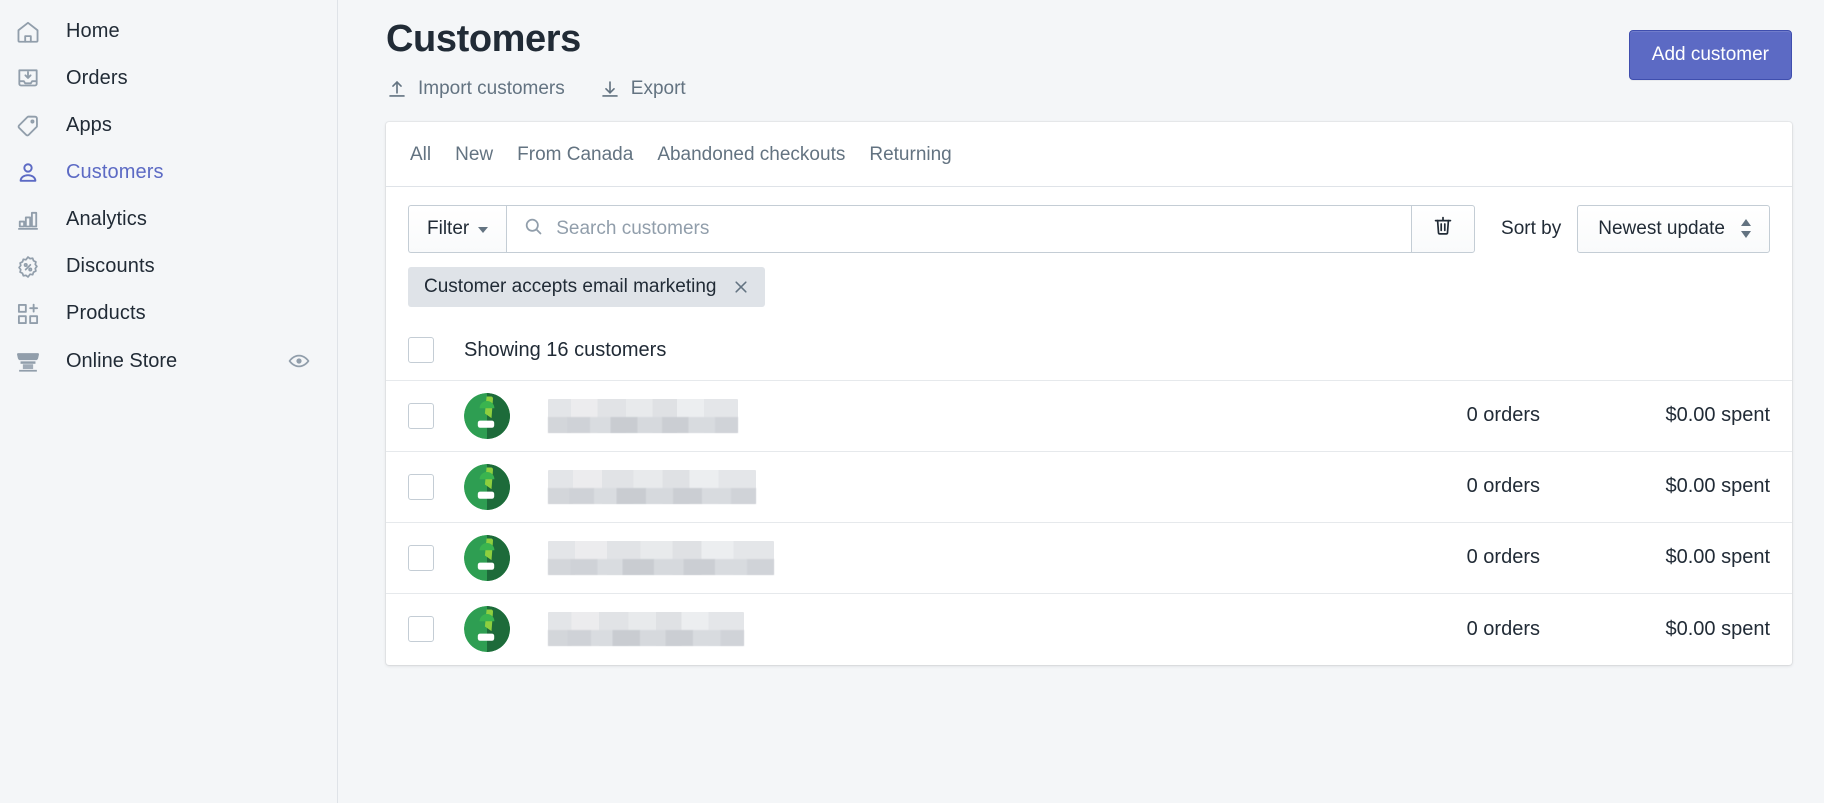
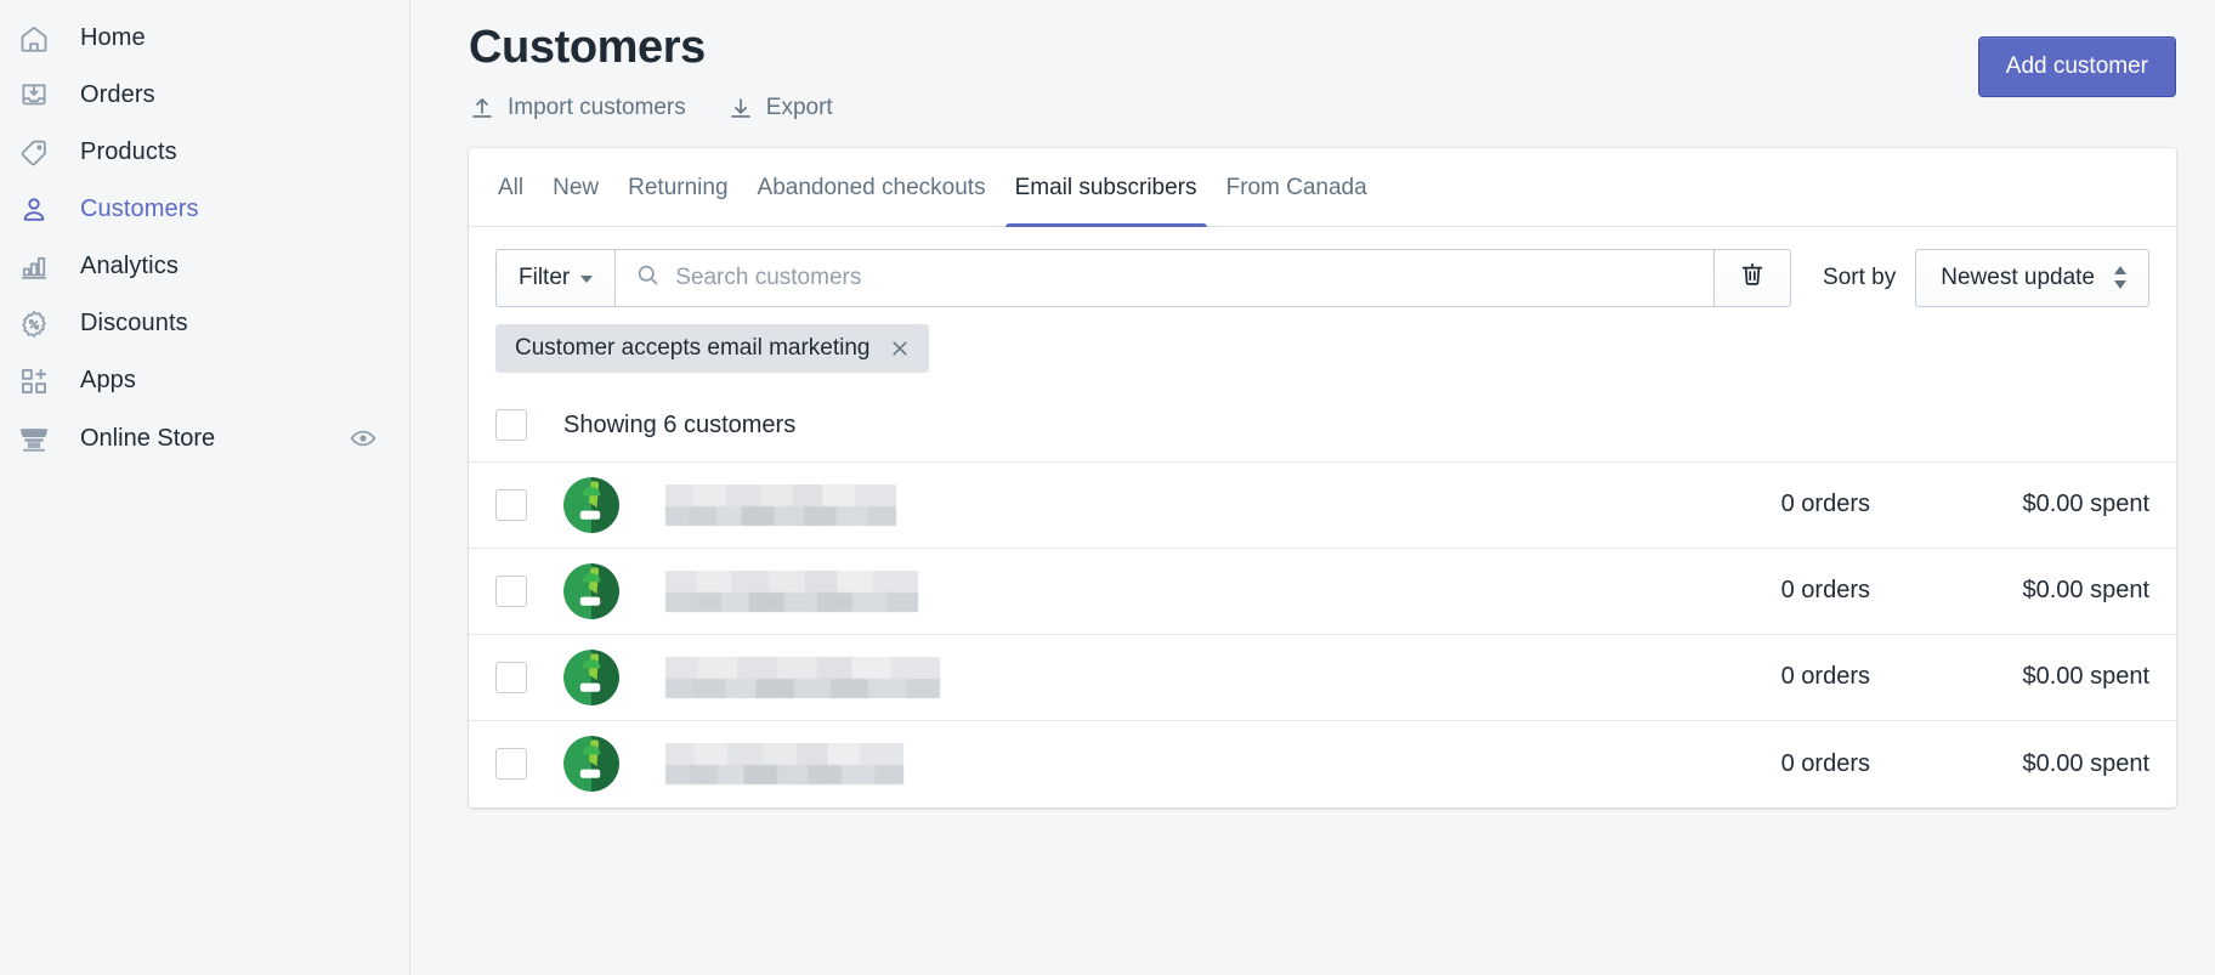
  Home
  Orders
- Apps
+ Products
  Customers
  Analytics
  Discounts
- Products
+ Apps
  Online Store
  Customers
  Import customers
  Export
  Add customer
  All
  New
- From Canada
+ Returning
  Abandoned checkouts
+ Email subscribers
- Returning
+ From Canada
  Filter
  Search customers
  Sort by
  Newest update
  Customer accepts email marketing
- Showing 16 customers
+ Showing 6 customers
  0 orders
  $0.00 spent
  0 orders
  $0.00 spent
  0 orders
  $0.00 spent
  0 orders
  $0.00 spent
